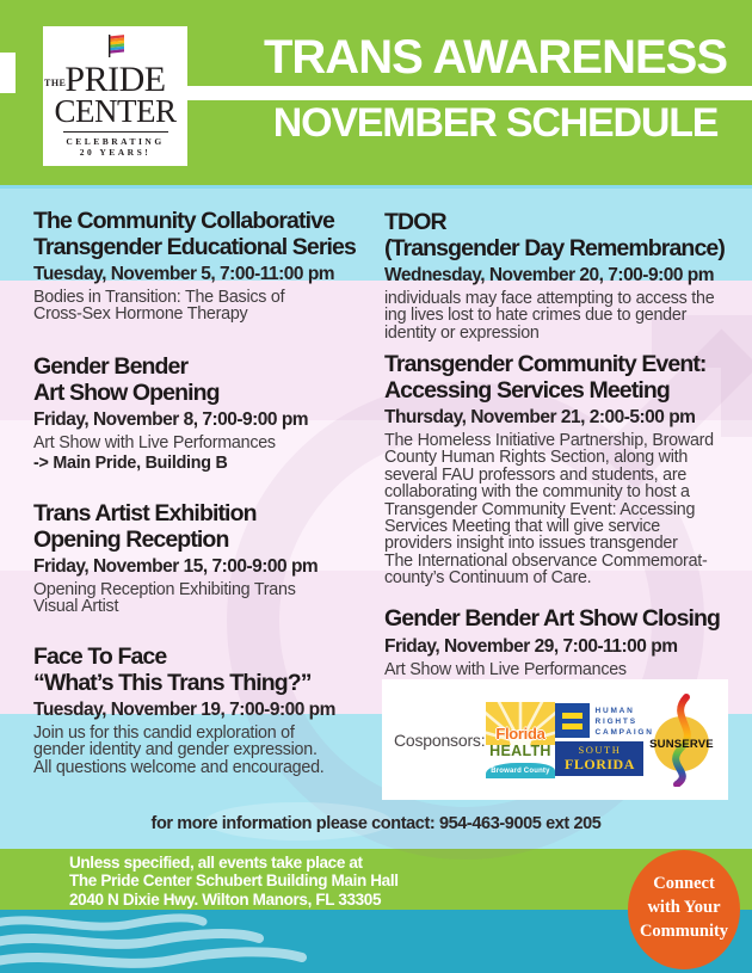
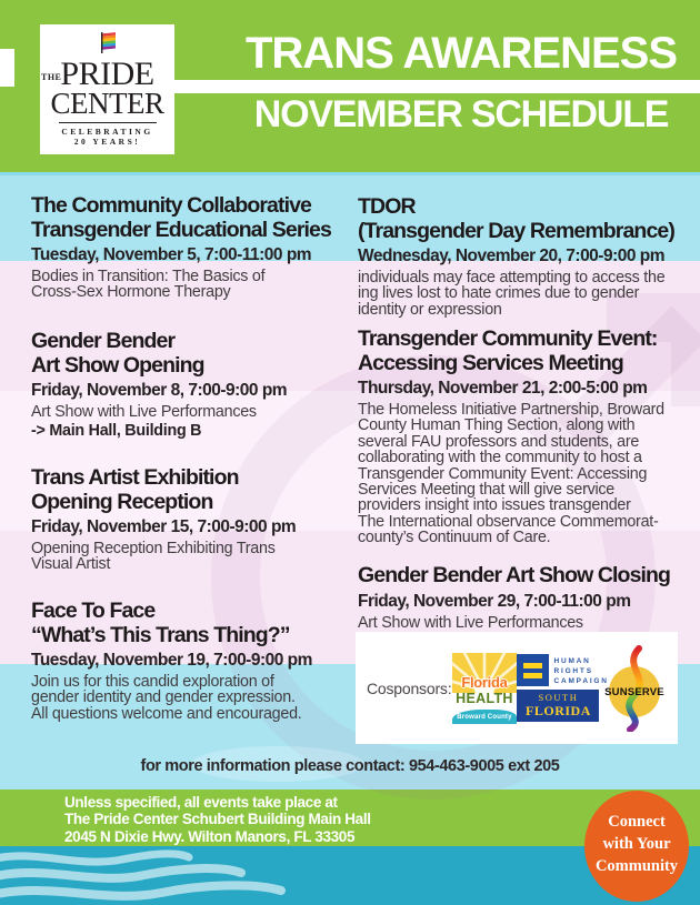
  THE
  PRIDE
  CENTER
  CELEBRATING
  20 YEARS!
  TRANS AWARENESS
  NOVEMBER SCHEDULE
  The Community Collaborative
  Transgender Educational Series
  Tuesday, November 5, 7:00-11:00 pm
  Bodies in Transition: The Basics of
  Cross-Sex Hormone Therapy
  Gender Bender
  Art Show Opening
  Friday, November 8, 7:00-9:00 pm
  Art Show with Live Performances
- -> Main Pride, Building B
+ -> Main Hall, Building B
  Trans Artist Exhibition
  Opening Reception
  Friday, November 15, 7:00-9:00 pm
  Opening Reception Exhibiting Trans
  Visual Artist
  Face To Face
  “What’s This Trans Thing?”
  Tuesday, November 19, 7:00-9:00 pm
  Join us for this candid exploration of
  gender identity and gender expression.
  All questions welcome and encouraged.
  TDOR
  (Transgender Day Remembrance)
  Wednesday, November 20, 7:00-9:00 pm
  individuals may face attempting to access the
  ing lives lost to hate crimes due to gender
  identity or expression
  Transgender Community Event:
  Accessing Services Meeting
  Thursday, November 21, 2:00-5:00 pm
  The Homeless Initiative Partnership, Broward
- County Human Rights Section, along with
+ County Human Thing Section, along with
  several FAU professors and students, are
  collaborating with the community to host a
  Transgender Community Event: Accessing
  Services Meeting that will give service
  providers insight into issues transgender
  The International observance Commemorat-
  county’s Continuum of Care.
  Gender Bender Art Show Closing
  Friday, November 29, 7:00-11:00 pm
  Art Show with Live Performances
  Cosponsors:
  Florida
  HEALTH
  SOUTH
  FLORIDA
  SUNSERVE
  for more information please contact: 954-463-9005 ext 205
  Unless specified, all events take place at
  The Pride Center Schubert Building Main Hall
- 2040 N Dixie Hwy. Wilton Manors, FL 33305
+ 2045 N Dixie Hwy. Wilton Manors, FL 33305
  Connect
  with Your
  Community
